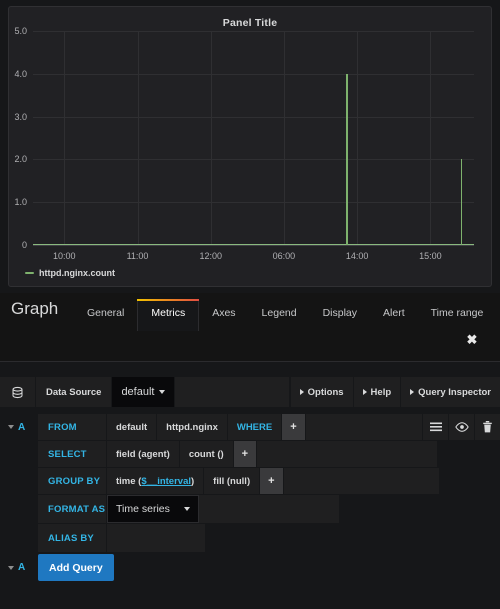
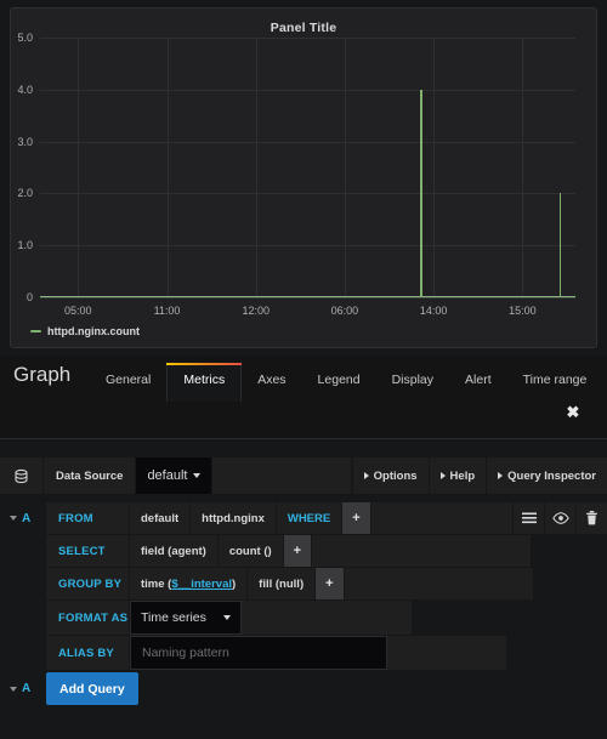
  Panel Title
  5.0
  4.0
  3.0
  2.0
  1.0
  0
- 10:00
+ 05:00
  11:00
  12:00
  06:00
  14:00
  15:00
  httpd.nginx.count
  Graph
  General
  Metrics
  Axes
  Legend
  Display
  Alert
  Time range
  ✖
  Data Source
  default
  Options
  Help
  Query Inspector
  A
  FROM
  default
  httpd.nginx
  WHERE
  +
  SELECT
  field (agent)
  count ()
  +
  GROUP BY
  time (
  $__interval
  )
  fill (null)
  +
  FORMAT AS
  Time series
  ALIAS BY
+ Naming pattern
  A
  Add Query
